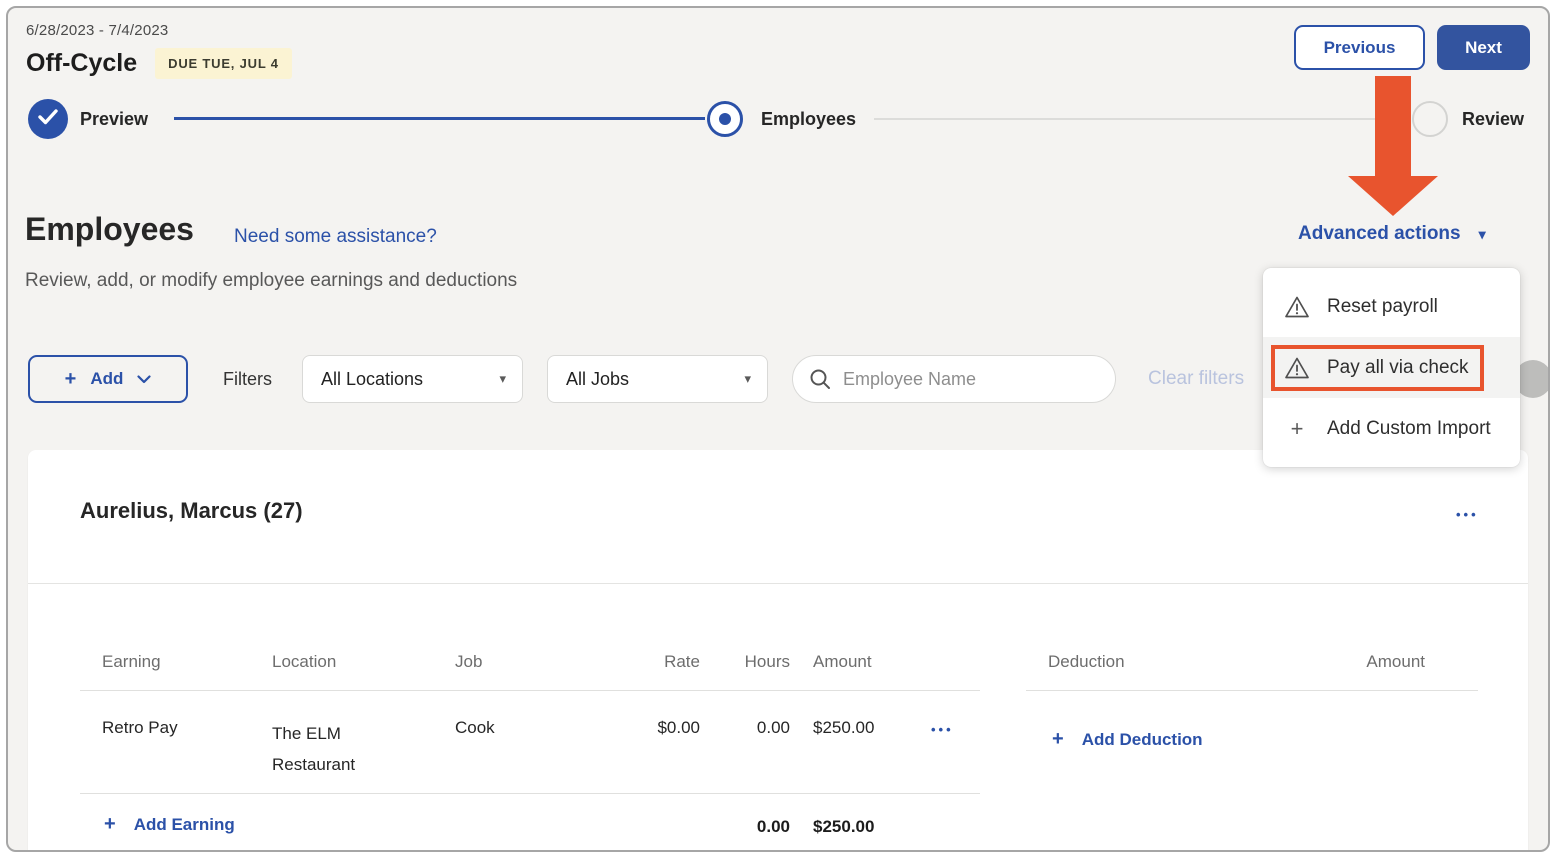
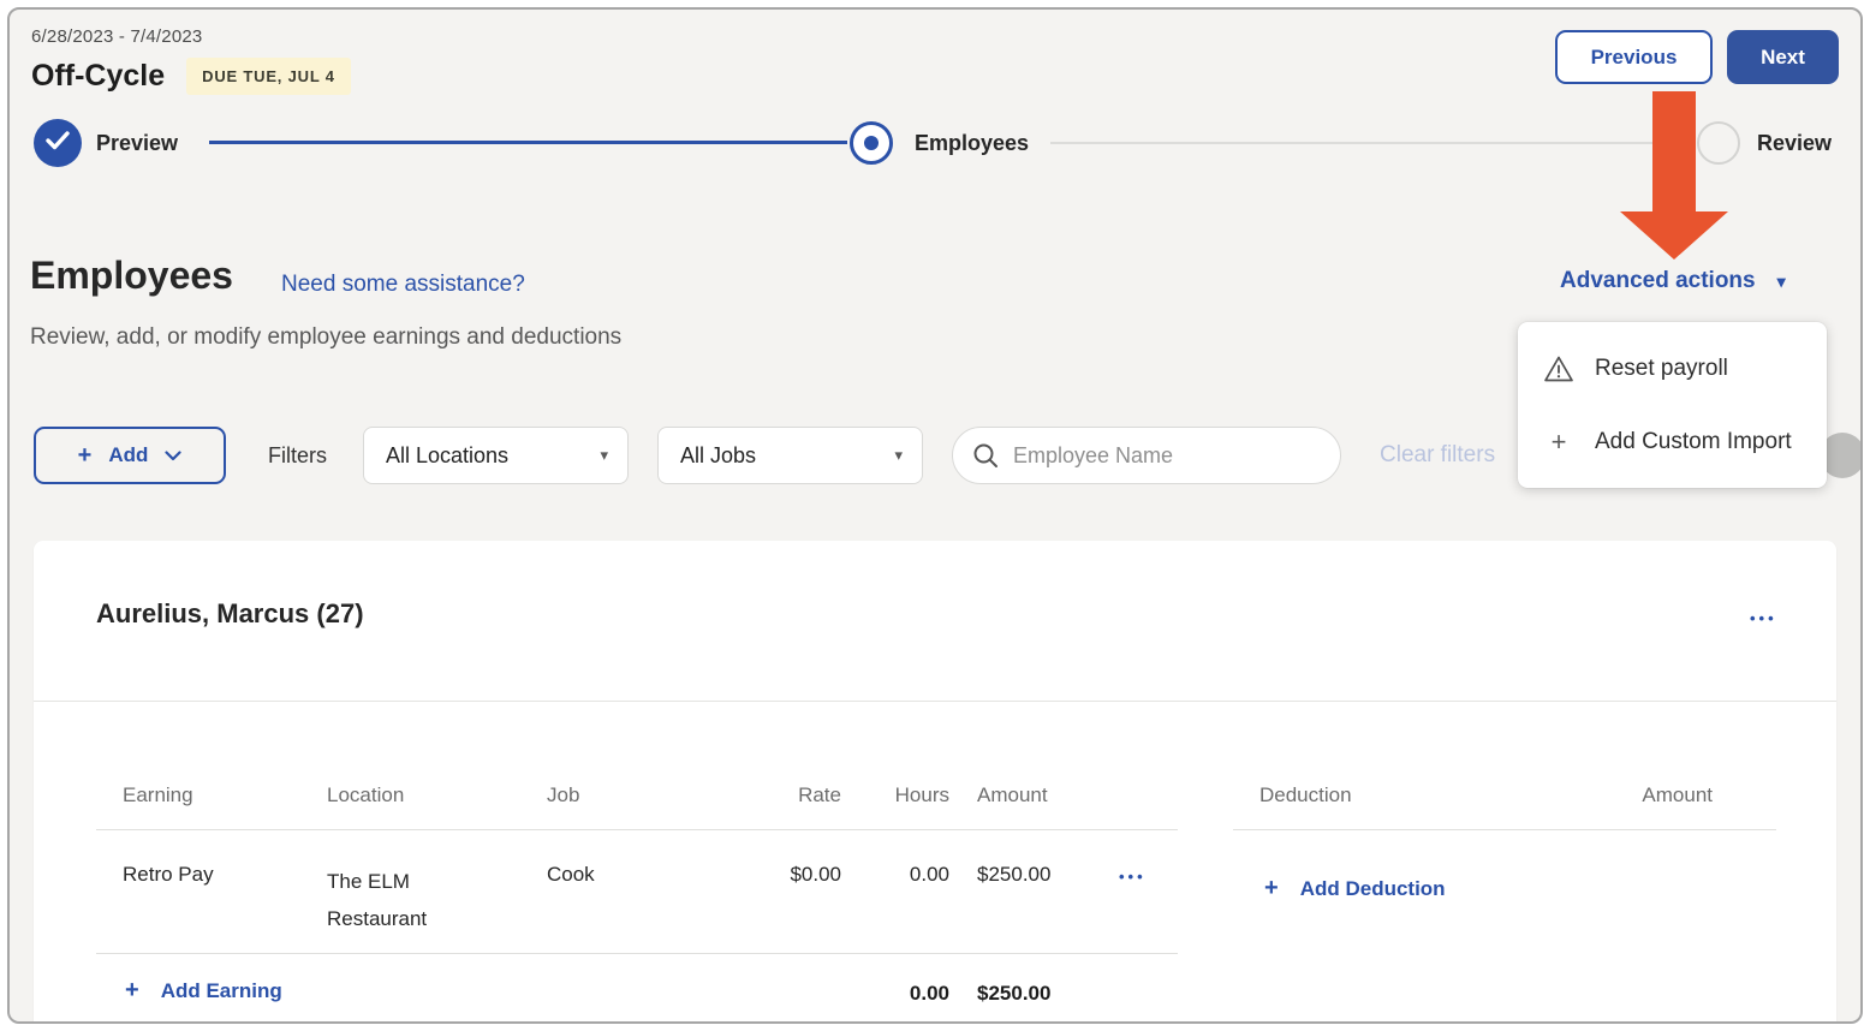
  6/28/2023 - 7/4/2023
  Off-Cycle
  DUE TUE, JUL 4
  Previous
  Next
  Preview
  Employees
  Review
  Employees
  Need some assistance?
  Review, add, or modify employee earnings and deductions
  Advanced actions
  ▾
  +
  Add
  Filters
  All Locations
  ▾
  All Jobs
  ▾
  Employee Name
  Clear filters
  Reset payroll
- Pay all via check
  +
  Add Custom Import
  Aurelius, Marcus (27)
  •••
  Earning
  Location
  Job
  Rate
  Hours
  Amount
  Retro Pay
  The ELM Restaurant
  Cook
  $0.00
  0.00
  $250.00
  •••
  +
  Add Earning
  0.00
  $250.00
  Deduction
  Amount
  +
  Add Deduction
